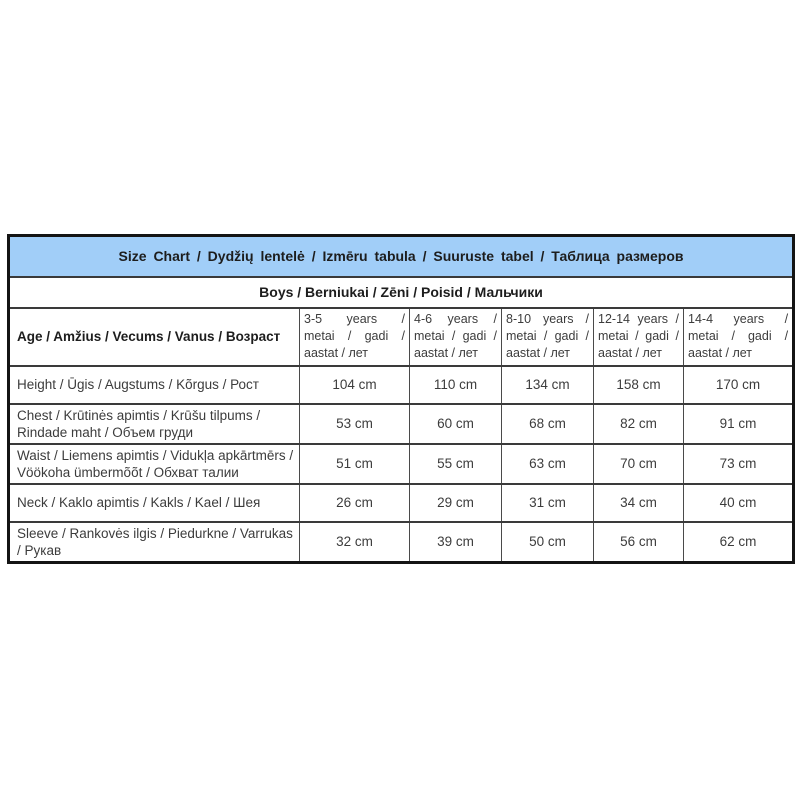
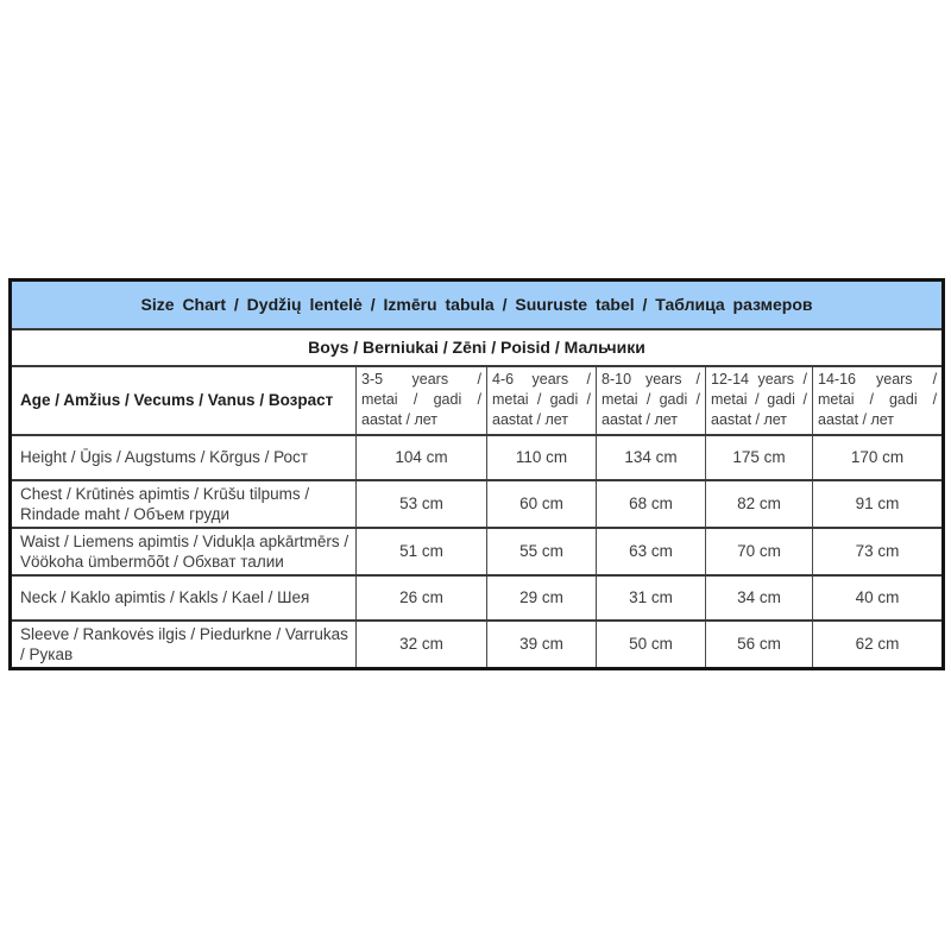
  Size Chart / Dydžių lentelė / Izmēru tabula / Suuruste tabel / Таблица размеров
  Boys / Berniukai / Zēni / Poisid / Мальчики
- Age / Amžius / Vecums / Vanus / Возраст	3-5 years / metai / gadi / aastat / лет	4-6 years / metai / gadi / aastat / лет	8-10 years / metai / gadi / aastat / лет	12-14 years / metai / gadi / aastat / лет	14-4 years / metai / gadi / aastat / лет
+ Age / Amžius / Vecums / Vanus / Возраст	3-5 years / metai / gadi / aastat / лет	4-6 years / metai / gadi / aastat / лет	8-10 years / metai / gadi / aastat / лет	12-14 years / metai / gadi / aastat / лет	14-16 years / metai / gadi / aastat / лет
- Height / Ūgis / Augstums / Kõrgus / Рост	104 cm	110 cm	134 cm	158 cm	170 cm
+ Height / Ūgis / Augstums / Kõrgus / Рост	104 cm	110 cm	134 cm	175 cm	170 cm
  Chest / Krūtinės apimtis / Krūšu tilpums / Rindade maht / Объем груди	53 cm	60 cm	68 cm	82 cm	91 cm
  Waist / Liemens apimtis / Vidukļa apkārtmērs / Vöökoha ümbermõõt / Обхват талии	51 cm	55 cm	63 cm	70 cm	73 cm
  Neck / Kaklo apimtis / Kakls / Kael / Шея	26 cm	29 cm	31 cm	34 cm	40 cm
  Sleeve / Rankovės ilgis / Piedurkne / Varrukas / Рукав	32 cm	39 cm	50 cm	56 cm	62 cm
